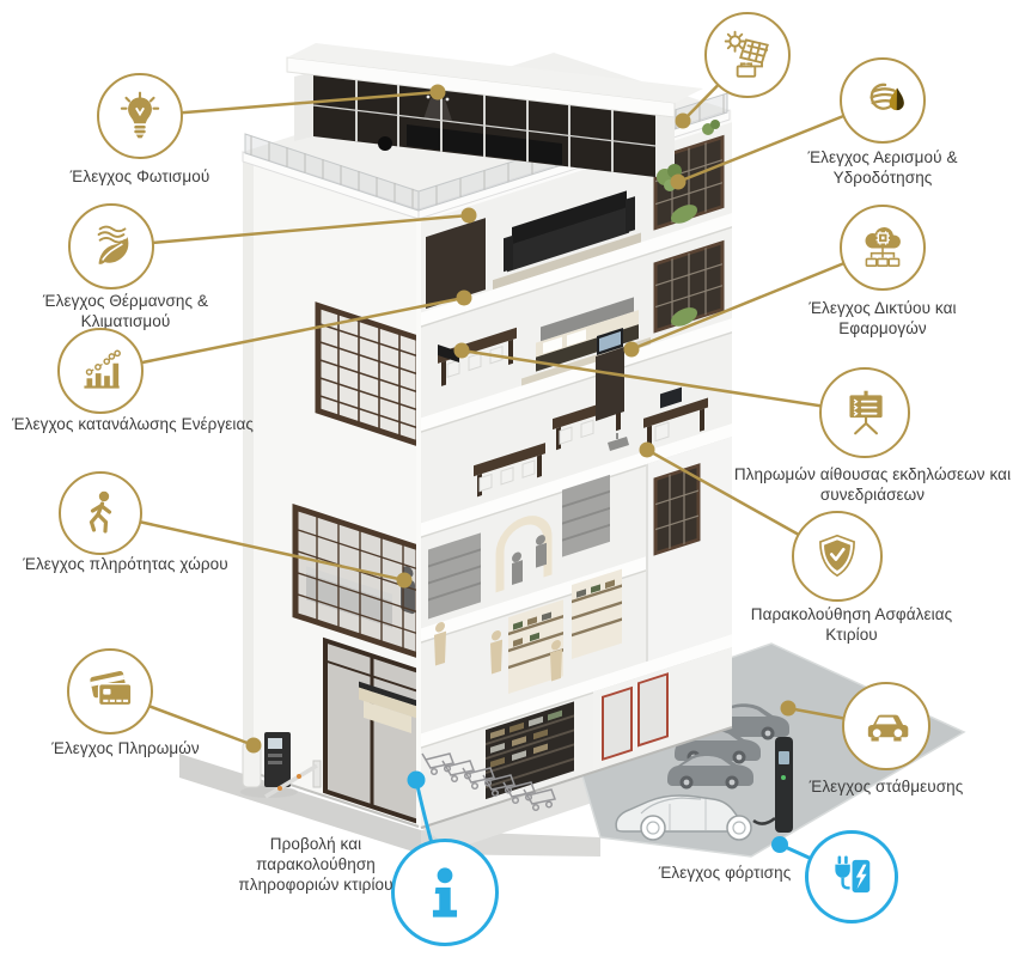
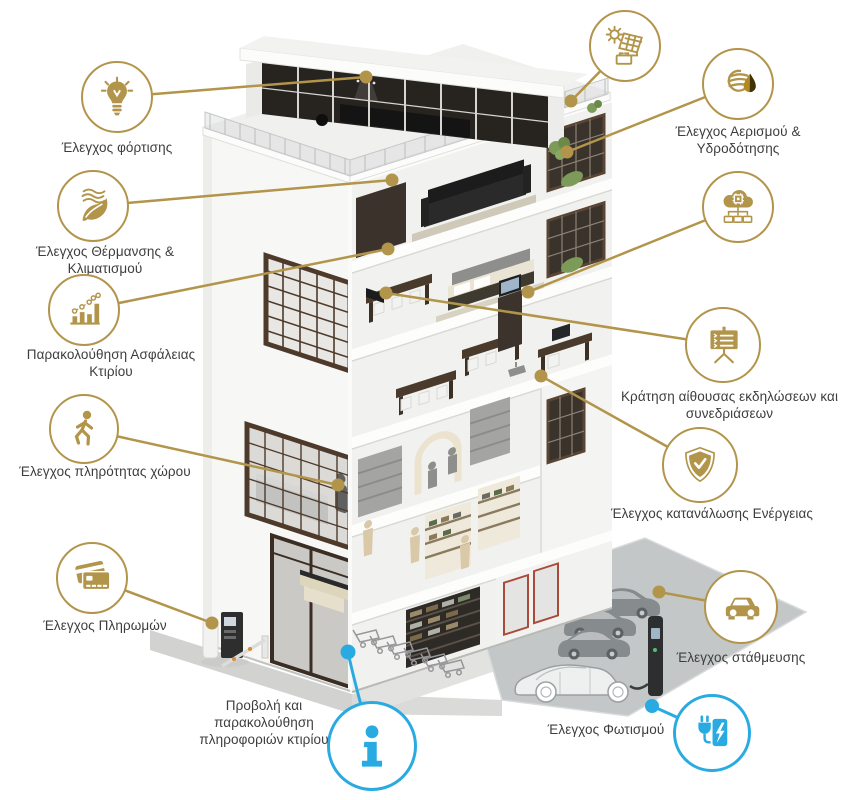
- Έλεγχος Φωτισμού
+ Έλεγχος φόρτισης
  Έλεγχος Αερισμού & Υδροδότησης
  Έλεγχος Θέρμανσης & Κλιματισμού
- Έλεγχος Δικτύου και Εφαρμογών
- Έλεγχος κατανάλωσης Ενέργειας
+ Παρακολούθηση Ασφάλειας Κτιρίου
- Πληρωμών αίθουσας εκδηλώσεων και συνεδριάσεων
+ Κράτηση αίθουσας εκδηλώσεων και συνεδριάσεων
  Έλεγχος πληρότητας χώρου
- Παρακολούθηση Ασφάλειας Κτιρίου
+ Έλεγχος κατανάλωσης Ενέργειας
  Έλεγχος Πληρωμών
  Έλεγχος στάθμευσης
- Έλεγχος φόρτισης
+ Έλεγχος Φωτισμού
  Προβολή και παρακολούθηση πληροφοριών κτιρίου
